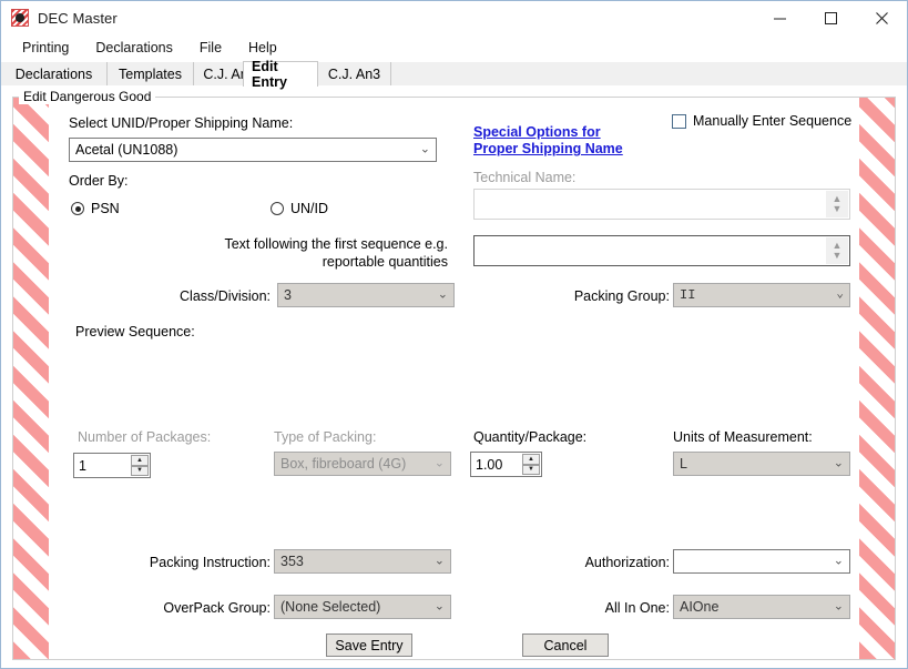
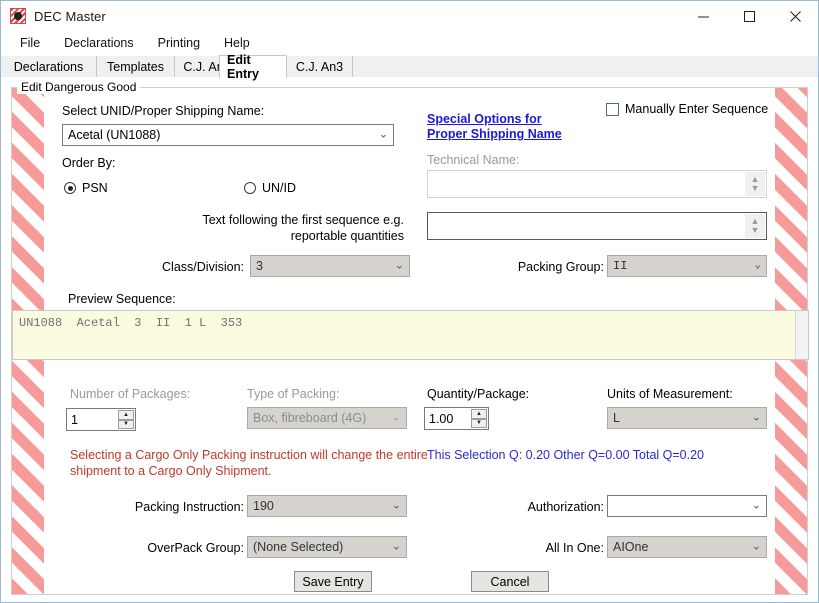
  DEC Master
- Printing
+ File
  Declarations
- File
+ Printing
  Help
  Declarations
  Templates
  C.J. A
  Edit Entry
  C.J. An3
  Edit Dangerous Good
  Select UNID/Proper Shipping Name:
  Acetal (UN1088)
  ⌄
  Special Options for
  Proper Shipping Name
  Manually Enter Sequence
  Order By:
  PSN
  UN/ID
  Technical Name:
  ▲
  ▼
  Text following the first sequence e.g.
  reportable quantities
  ▲
  ▼
  Class/Division:
  3
  ⌄
  Packing Group:
  II
  ⌄
  Preview Sequence:
+ UN1088 Acetal 3 II 1 L 353
  Number of Packages:
  1
  Type of Packing:
  Box, fibreboard (4G)
  ⌄
  Quantity/Package:
  1.00
  Units of Measurement:
  L
  ⌄
+ Selecting a Cargo Only Packing instruction will change the entire shipment to a Cargo Only Shipment.
+ This Selection Q: 0.20 Other Q=0.00 Total Q=0.20
  Packing Instruction:
- 353
+ 190
  ⌄
  Authorization:
  ⌄
  OverPack Group:
  (None Selected)
  ⌄
  All In One:
  AIOne
  ⌄
  Save Entry
  Cancel
